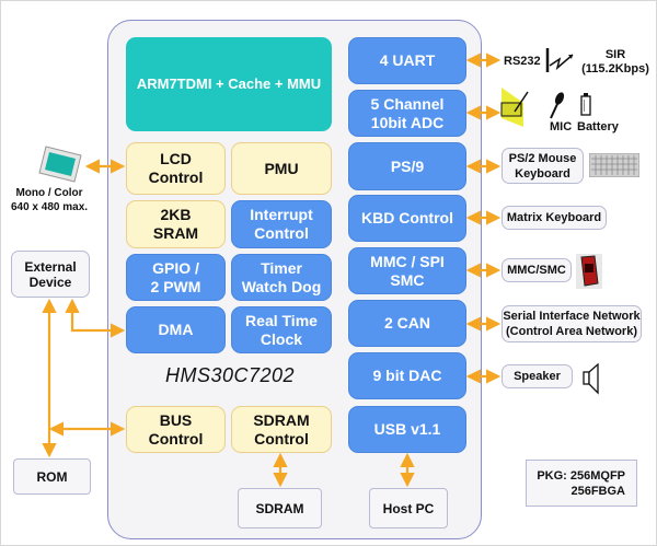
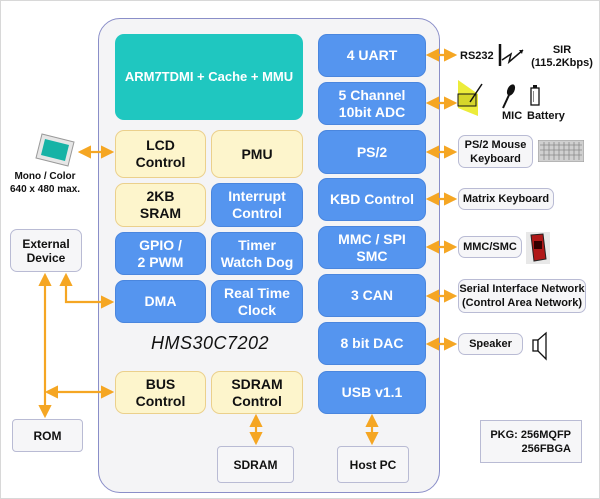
  ARM7TDMI + Cache + MMU
  LCD
  Control
  PMU
  2KB
  SRAM
  Interrupt
  Control
  GPIO /
  2 PWM
  Timer
  Watch Dog
  DMA
  Real Time
  Clock
  HMS30C7202
  BUS
  Control
  SDRAM
  Control
  4 UART
  5 Channel
  10bit ADC
- PS/9
+ PS/2
  KBD Control
  MMC / SPI
  SMC
- 2 CAN
+ 3 CAN
- 9 bit DAC
+ 8 bit DAC
  USB v1.1
  PS/2 Mouse
  Keyboard
  Matrix Keyboard
  MMC/SMC
  Serial Interface Network
  (Control Area Network)
  Speaker
  External
  Device
  ROM
  SDRAM
  Host PC
  PKG: 256MQFP
  256FBGA
  RS232
  SIR
  (115.2Kbps)
  MIC
  Battery
  Mono / Color
  640 x 480 max.
